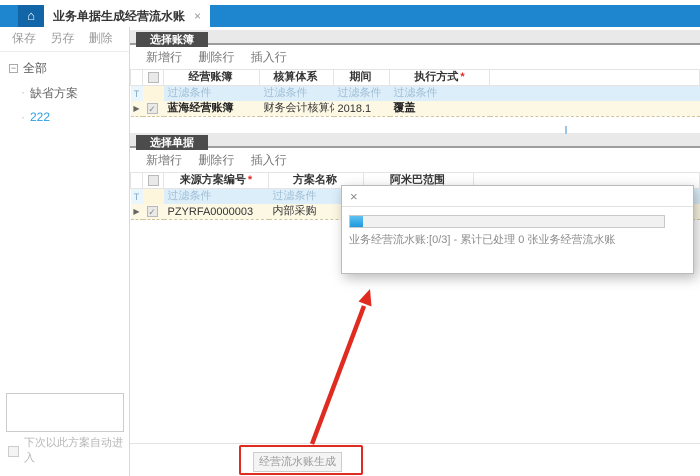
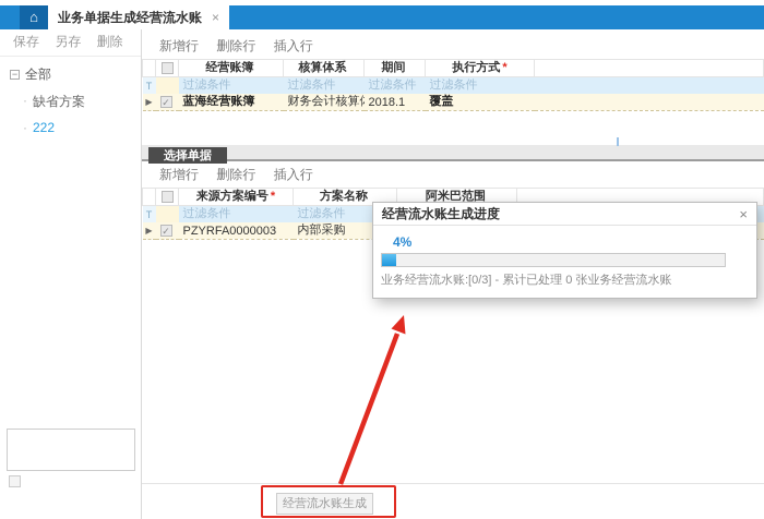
  ⌂
  业务单据生成经营流水账
  ×
  保存 另存 删除
  −
  全部
  缺省方案
  222
- 下次以此方案自动进入
- 选择账簿
  新增行 删除行 插入行
  		经营账簿	核算体系	期间	执行方式 *
  T		过滤条件	过滤条件	过滤条件	过滤条件
  ▶	✓	蓝海经营账簿	财务会计核算	2018.1	覆盖
  选择单据
  新增行 删除行 插入行
  		来源方案编号 *	方案名称	阿米巴范围
  ▶	✓	PZYRFA0000003	内部采购
+ 经营流水账生成进度
  ×
+ 4%
  业务经营流水账:[0/3] - 累计已处理 0 张业务经营流水账
  经营流水账生成
